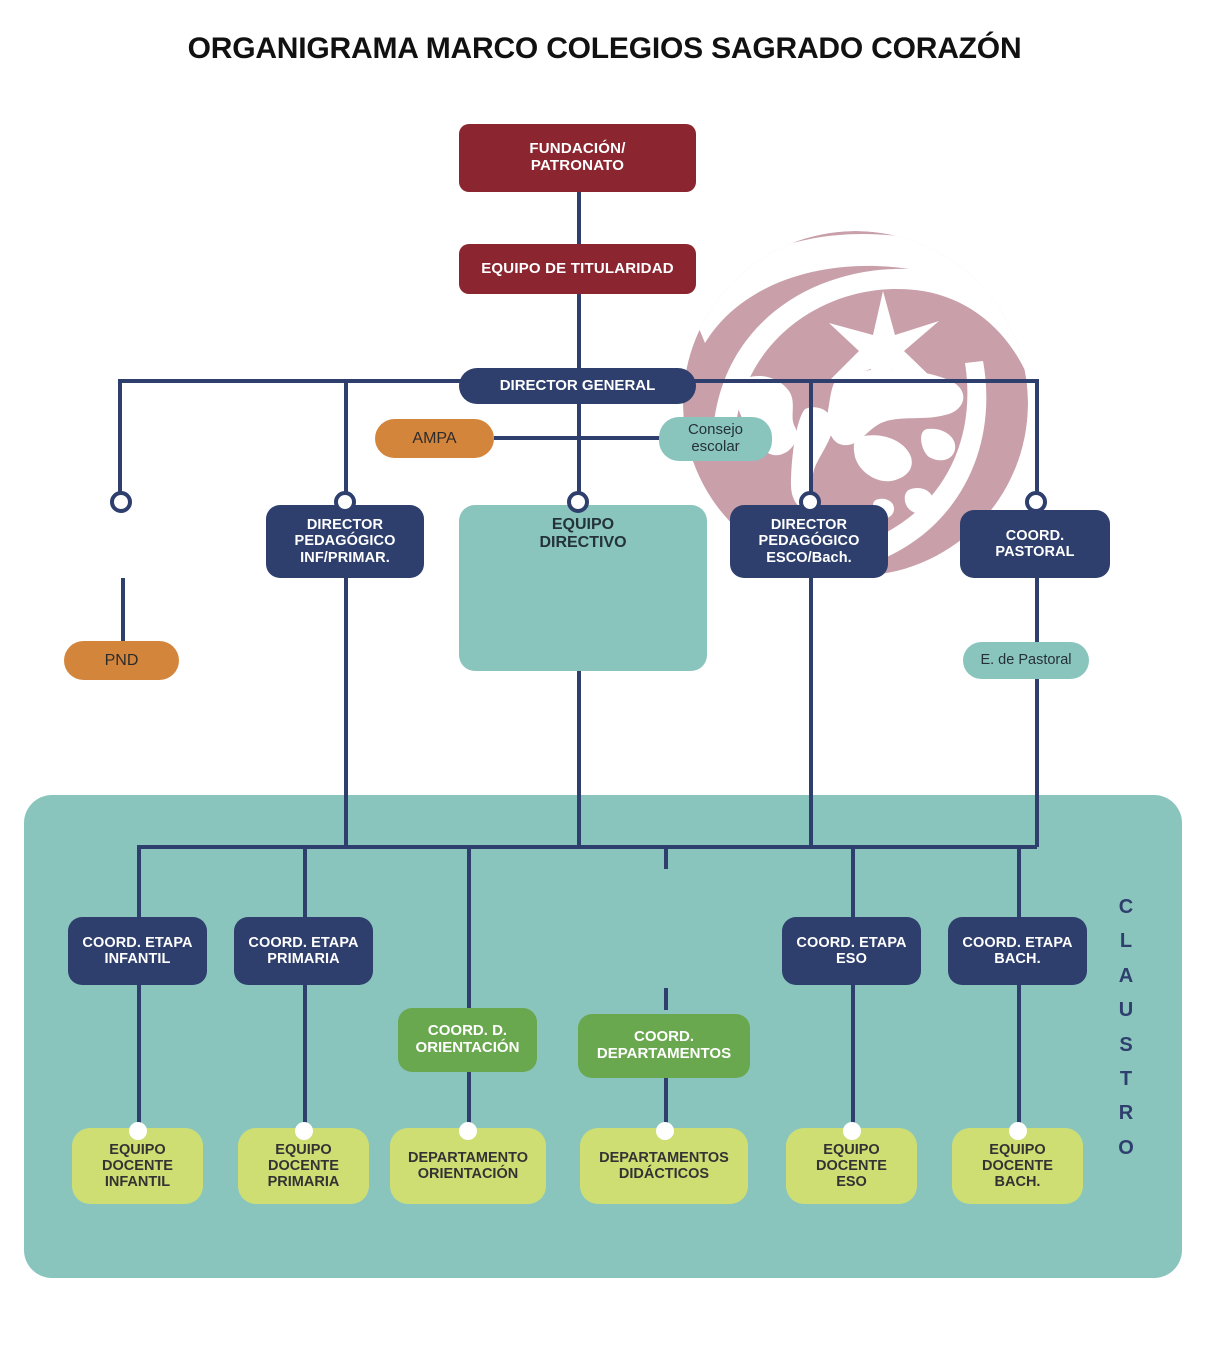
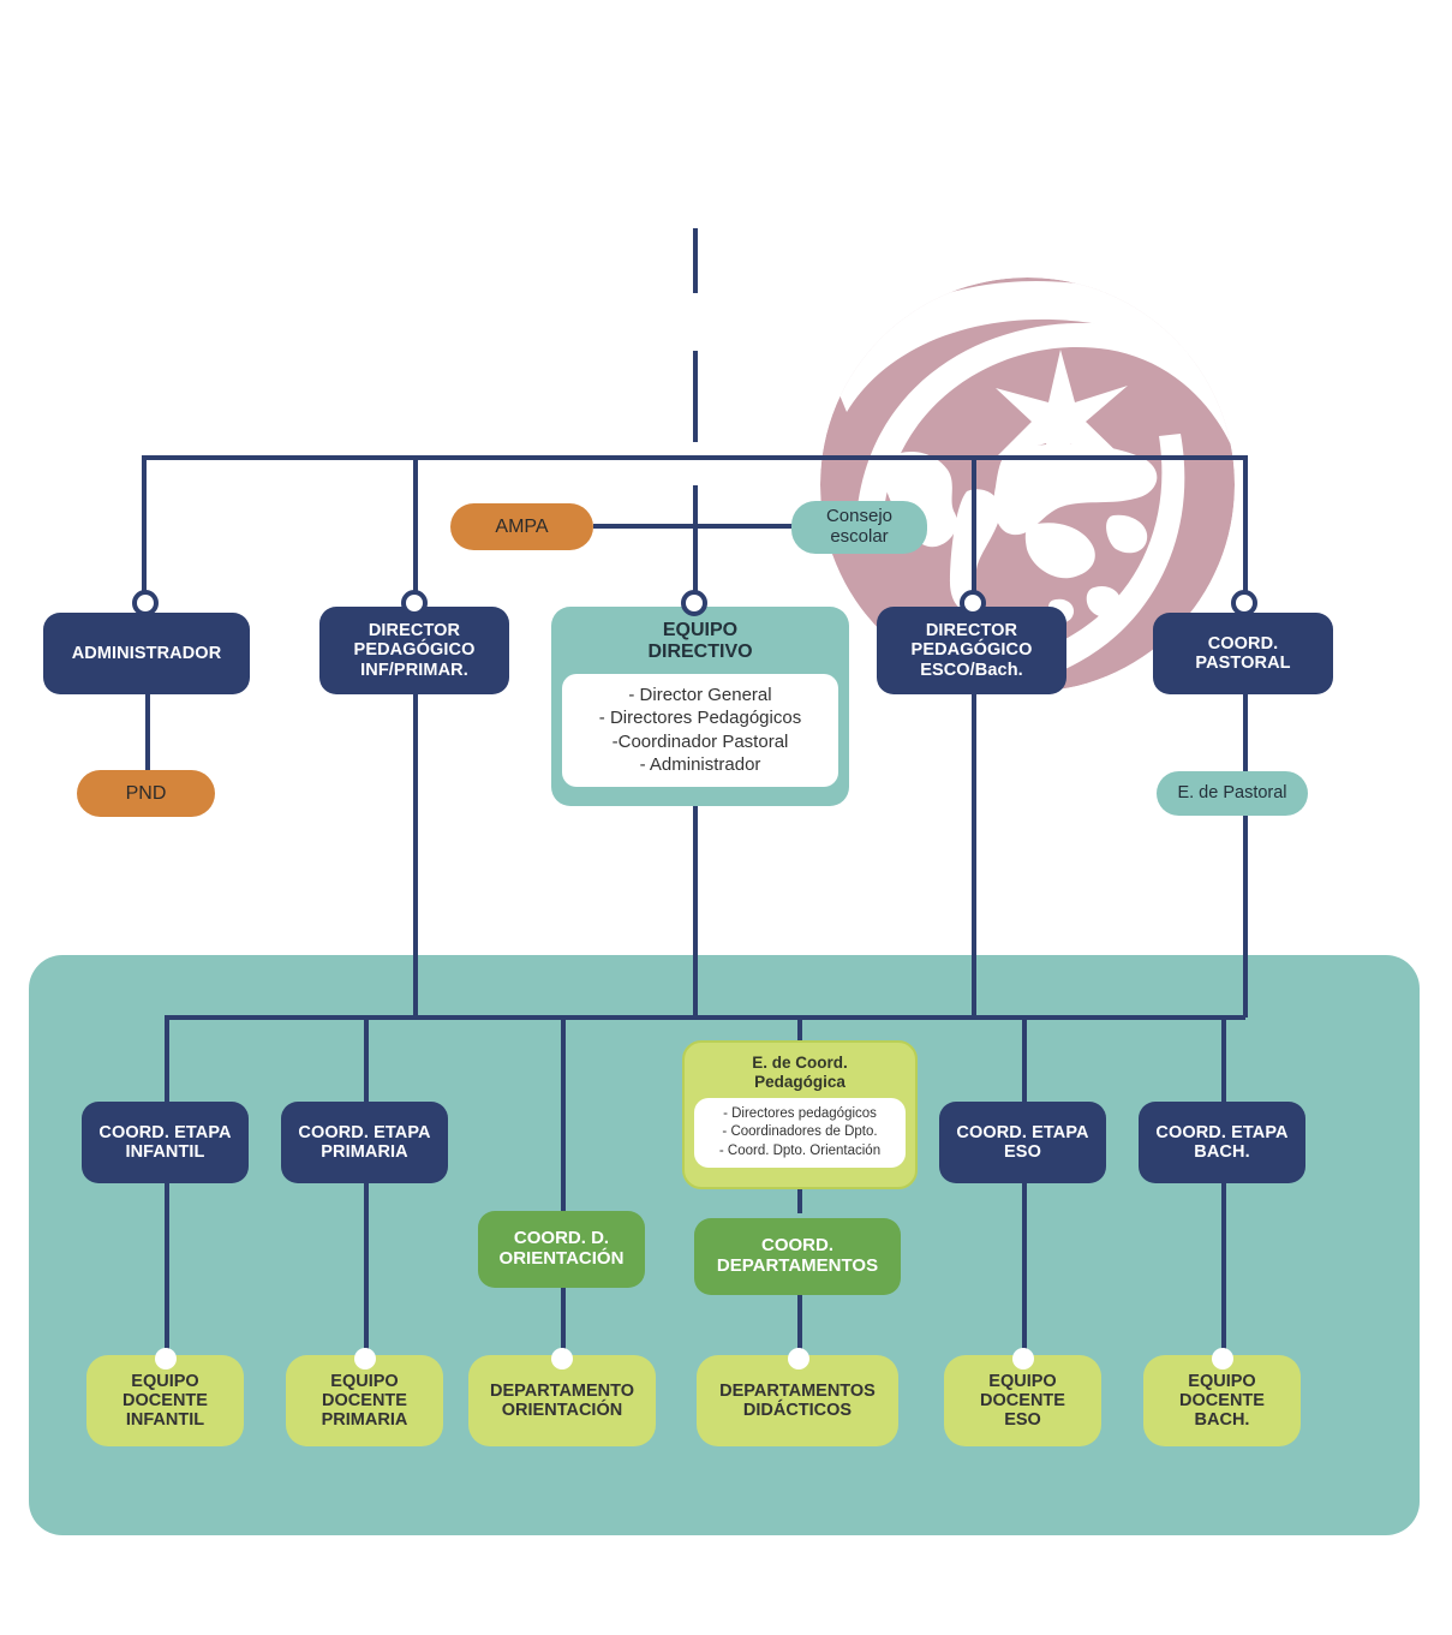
- ORGANIGRAMA MARCO COLEGIOS SAGRADO CORAZÓN
- C
- L
- A
- U
- S
- T
- R
- O
- FUNDACIÓN/
- PATRONATO
- EQUIPO DE TITULARIDAD
- DIRECTOR GENERAL
  AMPA
  Consejo
  escolar
+ ADMINISTRADOR
  PND
  DIRECTOR
  PEDAGÓGICO
  INF/PRIMAR.
  EQUIPO
  DIRECTIVO
+ - Director General
+ - Directores Pedagógicos
+ -Coordinador Pastoral
+ - Administrador
  DIRECTOR
  PEDAGÓGICO
  ESCO/Bach.
  COORD.
  PASTORAL
  E. de Pastoral
  COORD. ETAPA
  INFANTIL
  COORD. ETAPA
  PRIMARIA
  COORD. ETAPA
  ESO
  COORD. ETAPA
  BACH.
+ E. de Coord.
+ Pedagógica
+ - Directores pedagógicos
+ - Coordinadores de Dpto.
+ - Coord. Dpto. Orientación
  COORD. D.
  ORIENTACIÓN
  COORD.
  DEPARTAMENTOS
  EQUIPO
  DOCENTE
  INFANTIL
  EQUIPO
  DOCENTE
  PRIMARIA
  DEPARTAMENTO
  ORIENTACIÓN
  DEPARTAMENTOS
  DIDÁCTICOS
  EQUIPO
  DOCENTE
  ESO
  EQUIPO
  DOCENTE
  BACH.
